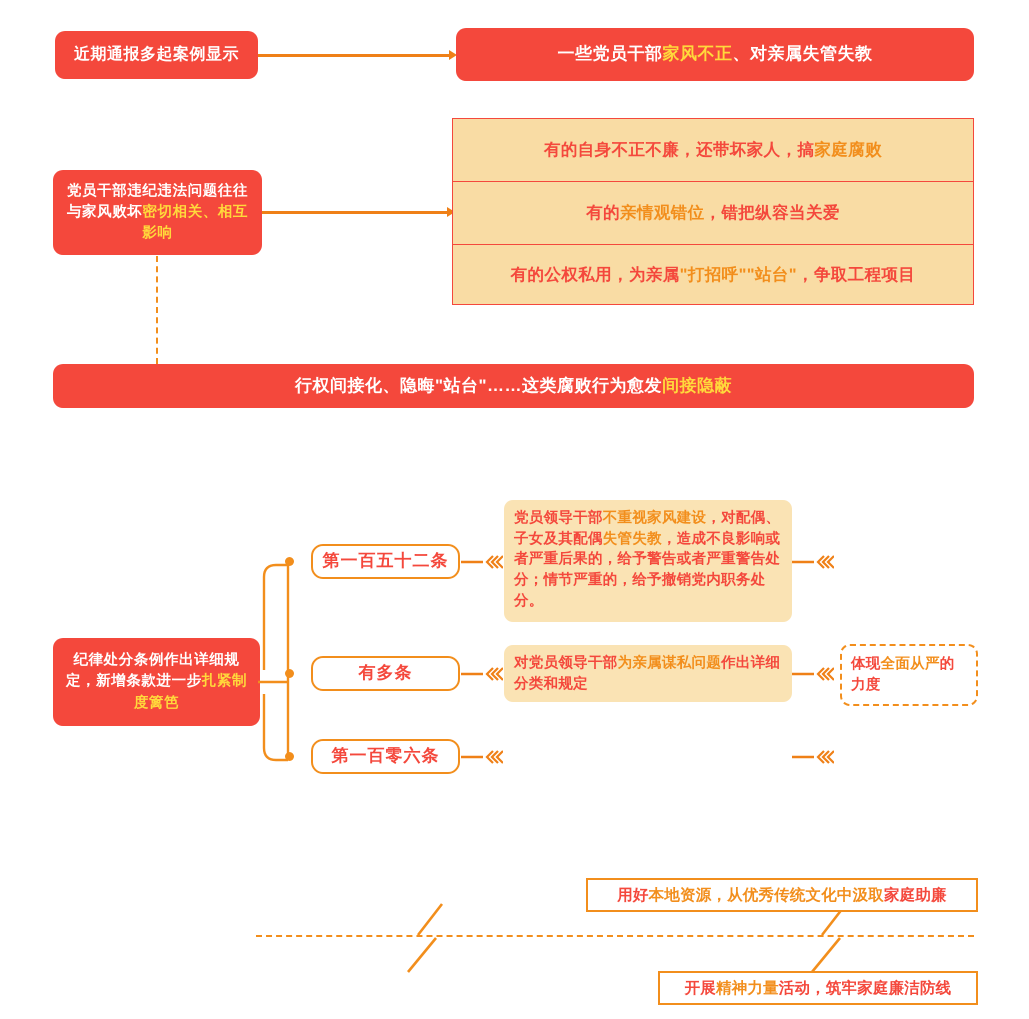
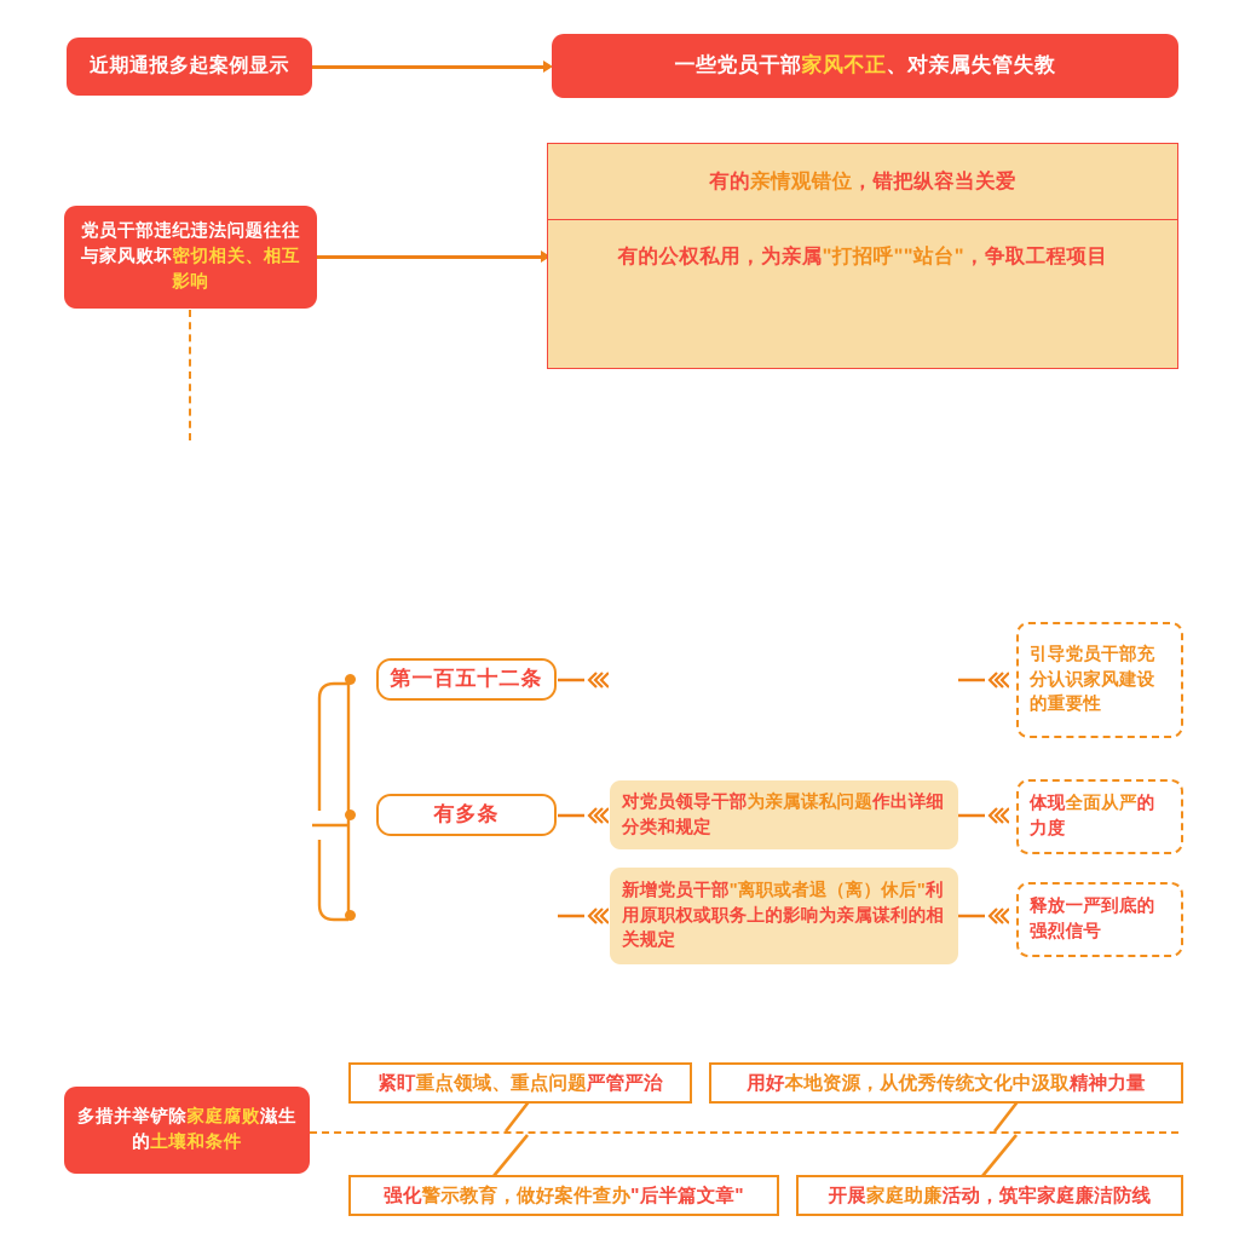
  近期通报多起案例显示
  一些党员干部家风不正、对亲属失管失教
  党员干部违纪违法问题往往与家风败坏密切相关、相互影响
- 有的自身不正不廉，还带坏家人，搞家庭腐败
  有的亲情观错位，错把纵容当关爱
  有的公权私用，为亲属"打招呼""站台"，争取工程项目
- 行权间接化、隐晦"站台"……这类腐败行为愈发间接隐蔽
- 纪律处分条例作出详细规定，新增条款进一步扎紧制度篱笆
  第一百五十二条
  有多条
- 第一百零六条
- 党员领导干部不重视家风建设，对配偶、子女及其配偶失管失教，造成不良影响或者严重后果的，给予警告或者严重警告处分；情节严重的，给予撤销党内职务处分。
  对党员领导干部为亲属谋私问题作出详细分类和规定
+ 新增党员干部"离职或者退（离）休后"利用原职权或职务上的影响为亲属谋利的相关规定
+ 引导党员干部充分认识家风建设的重要性
  体现全面从严的力度
+ 释放一严到底的强烈信号
+ 多措并举铲除家庭腐败滋生的土壤和条件
+ 紧盯重点领域、重点问题严管严治
- 用好本地资源，从优秀传统文化中汲取家庭助廉
+ 用好本地资源，从优秀传统文化中汲取精神力量
+ 强化警示教育，做好案件查办"后半篇文章"
- 开展精神力量活动，筑牢家庭廉洁防线
+ 开展家庭助廉活动，筑牢家庭廉洁防线
